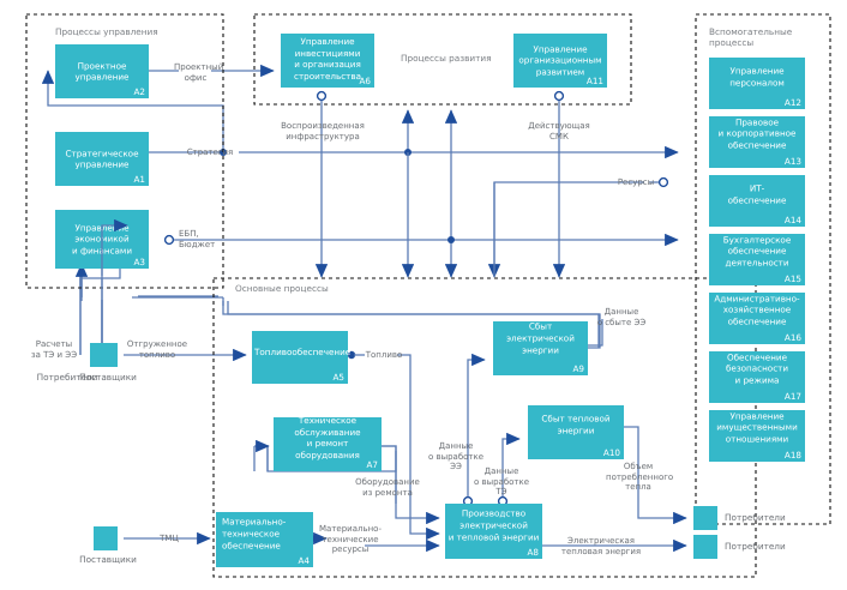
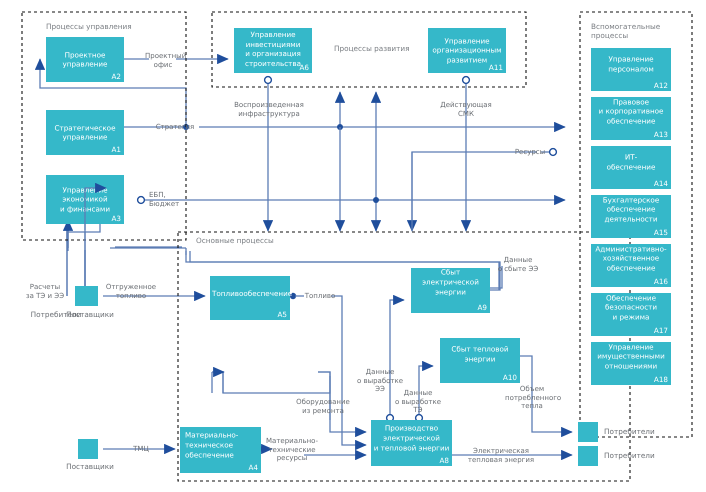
  Процессы управления
  Процессы развития
  Основные процессы
  Вспомогательные процессы
  Проектное
  управление
  A2
  Стратегическое
  управление
  A1
  Управление
  экономикой
  и финнсами
  A3
  Управление
  инвестициями
  и организация
  строительства
  A6
  Управление
  организационным
  развитием
  A11
  Топливообеспечение
  A5
- Техническое
- обслуживание
- и ремонт оборудования
- A7
  Материально-
  техническое
  обеспечение
  A4
  Производство
  электрической
  и тепловой энергии
  A8
  Сбыт электрической
  энергии
  A9
  Сбыт тепловой
  энергии
  A10
  Управление
  персоналом
  A12
  Правовое
  и корпоративное
  обеспечение
  A13
  ИТ-
  обеспечение
  A14
  Бухгалтерское
  обеспечение
  деятельности
  A15
  Административно-
  хозяйственное
  обеспечение
  A16
  Обеспечение
  безопасности
  и режима
  A17
  Управление
  имущественными
  отношениями
  A18
  Проектны
  Стратегия
  ЕБП,
  Бюджет
  Воспроизведенная
  инфраструктура
  Действующая
  СМК
  Ресурсы
  Расчеты
  за ТЭ и ЭЭ
  Отгруженное
  топливо
  Топливо
  ТМЦ
  Материально-
  технические
  ресурсы
  Оборудование
  из ремонта
  Данные
  о сбыте ЭЭ
  Данные
  о выработке ЭЭ
  Данные
  о выработке ТЭ
  Объем
  потребленног
  тепла
  Электрическая
  тепловая энергия
  Потребители
  Поставщики
  Поставщики
  Потребители
  Потребители
